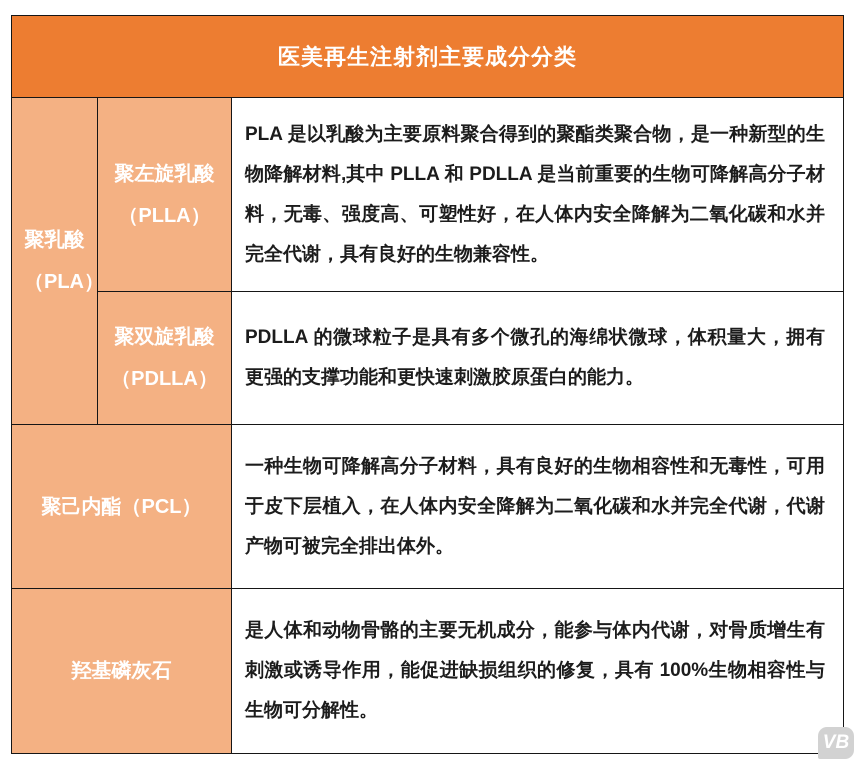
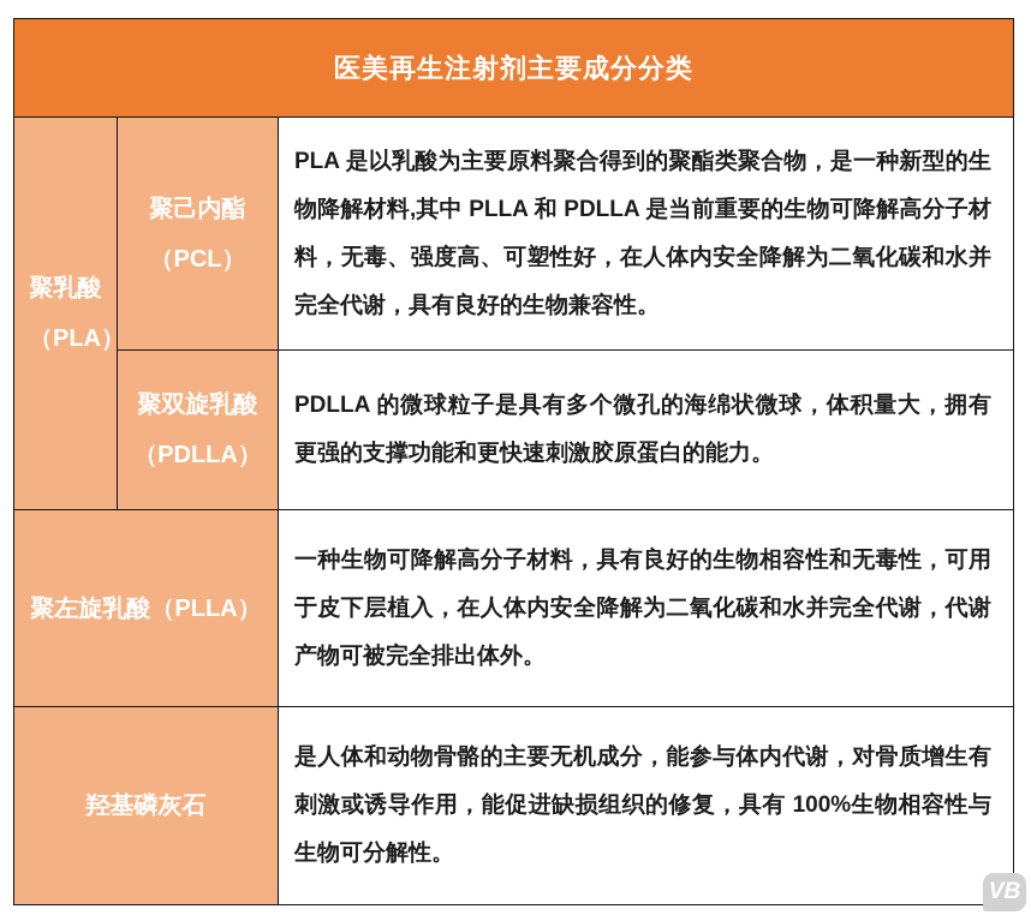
  医美再生注射剂主要成分分类
- 聚乳酸（PLA）	聚左旋乳酸（PLLA）	PLA 是以乳酸为主要原料聚合得到的聚酯类聚合物，是一种新型的生物降解材料,其中 PLLA 和 PDLLA 是当前重要的生物可降解高分子材料，无毒、强度高、可塑性好，在人体内安全降解为二氧化碳和水并完全代谢，具有良好的生物兼容性。
+ 聚乳酸（PLA）	聚己内酯（PCL）	PLA 是以乳酸为主要原料聚合得到的聚酯类聚合物，是一种新型的生物降解材料,其中 PLLA 和 PDLLA 是当前重要的生物可降解高分子材料，无毒、强度高、可塑性好，在人体内安全降解为二氧化碳和水并完全代谢，具有良好的生物兼容性。
  聚双旋乳酸（PDLLA）	PDLLA 的微球粒子是具有多个微孔的海绵状微球，体积量大，拥有更强的支撑功能和更快速刺激胶原蛋白的能力。
- 聚己内酯（PCL）	一种生物可降解高分子材料，具有良好的生物相容性和无毒性，可用于皮下层植入，在人体内安全降解为二氧化碳和水并完全代谢，代谢产物可被完全排出体外。
+ 聚左旋乳酸（PLLA）	一种生物可降解高分子材料，具有良好的生物相容性和无毒性，可用于皮下层植入，在人体内安全降解为二氧化碳和水并完全代谢，代谢产物可被完全排出体外。
  羟基磷灰石	是人体和动物骨骼的主要无机成分，能参与体内代谢，对骨质增生有刺激或诱导作用，能促进缺损组织的修复，具有 100%生物相容性与生物可分解性。
  VB
